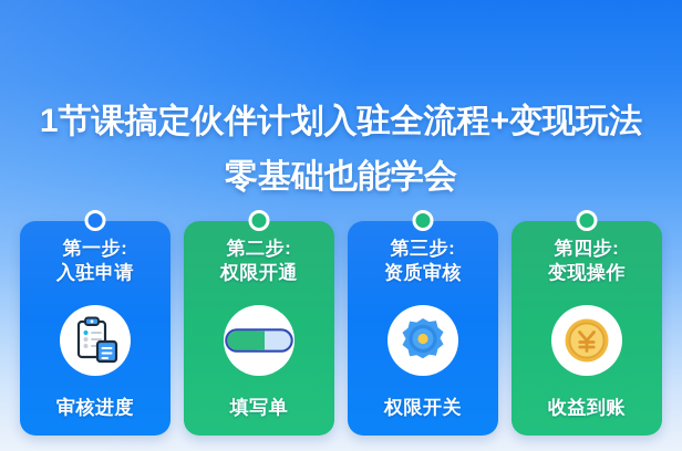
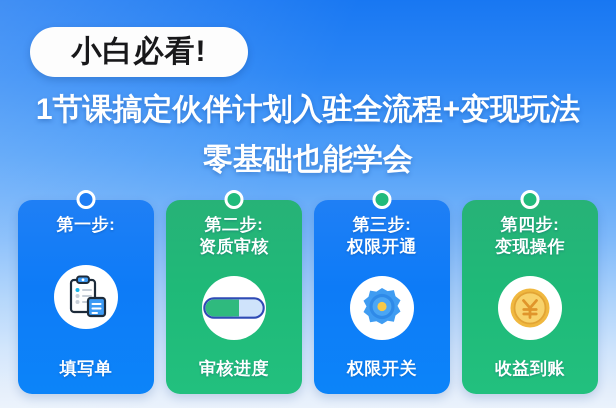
+ 小白必看!
  1节课搞定伙伴计划入驻全流程+变现玩法
  零基础也能学会
  第一步:
- 入驻申请
- 审核进度
+ 填写单
  第二步:
- 权限开通
+ 资质审核
- 填写单
+ 审核进度
  第三步:
- 资质审核
+ 权限开通
  权限开关
  第四步:
  变现操作
  收益到账
